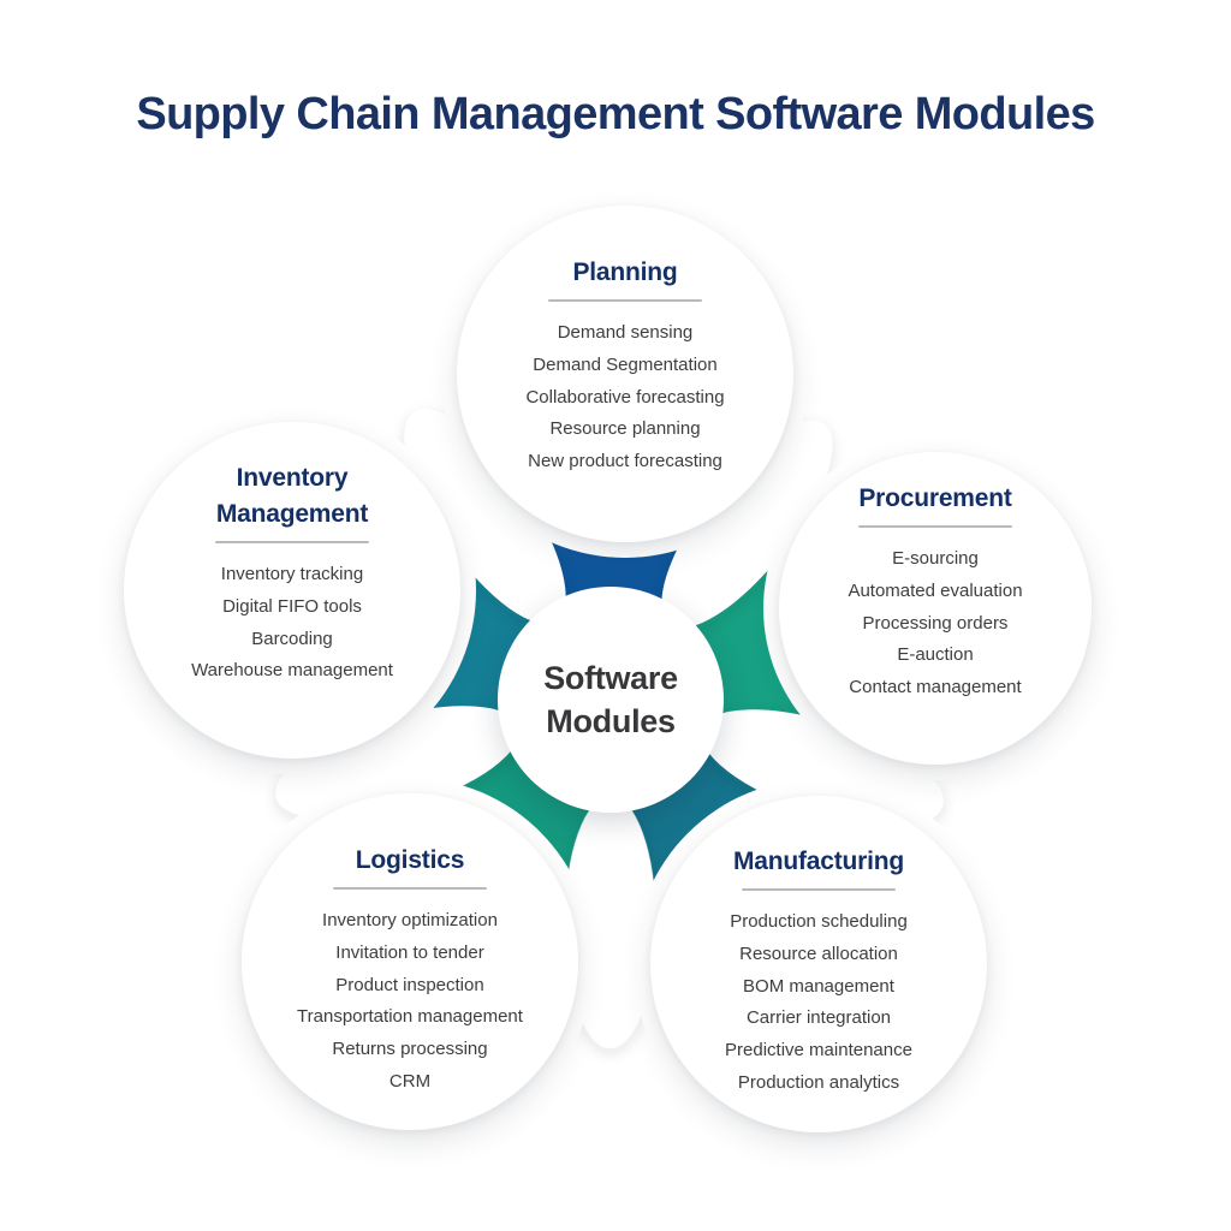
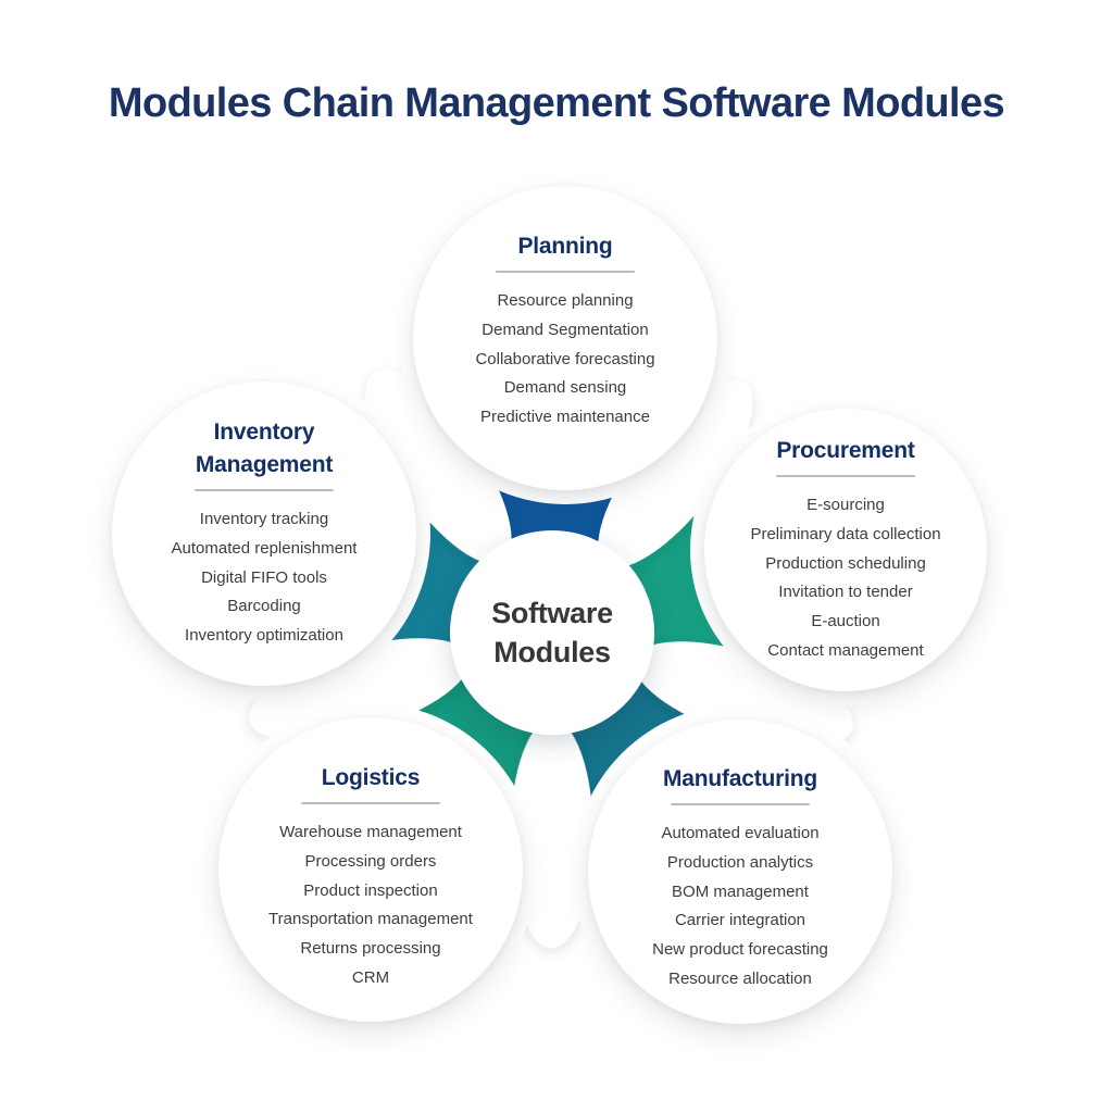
- Supply Chain Management Software Modules
+ Modules Chain Management Software Modules
  Planning
- Demand sensing
+ Resource planning
  Demand Segmentation
  Collaborative forecasting
- Resource planning
+ Demand sensing
- New product forecasting
+ Predictive maintenance
  Inventory Management
  Inventory tracking
+ Automated replenishment
  Digital FIFO tools
  Barcoding
- Warehouse management
+ Inventory optimization
  Procurement
  E-sourcing
+ Preliminary data collection
- Automated evaluation
+ Production scheduling
- Processing orders
+ Invitation to tender
  E-auction
  Contact management
  Logistics
- Inventory optimization
+ Warehouse management
- Invitation to tender
+ Processing orders
  Product inspection
  Transportation management
  Returns processing
  CRM
  Manufacturing
- Production scheduling
+ Automated evaluation
- Resource allocation
+ Production analytics
  BOM management
  Carrier integration
- Predictive maintenance
+ New product forecasting
- Production analytics
+ Resource allocation
  Software Modules
